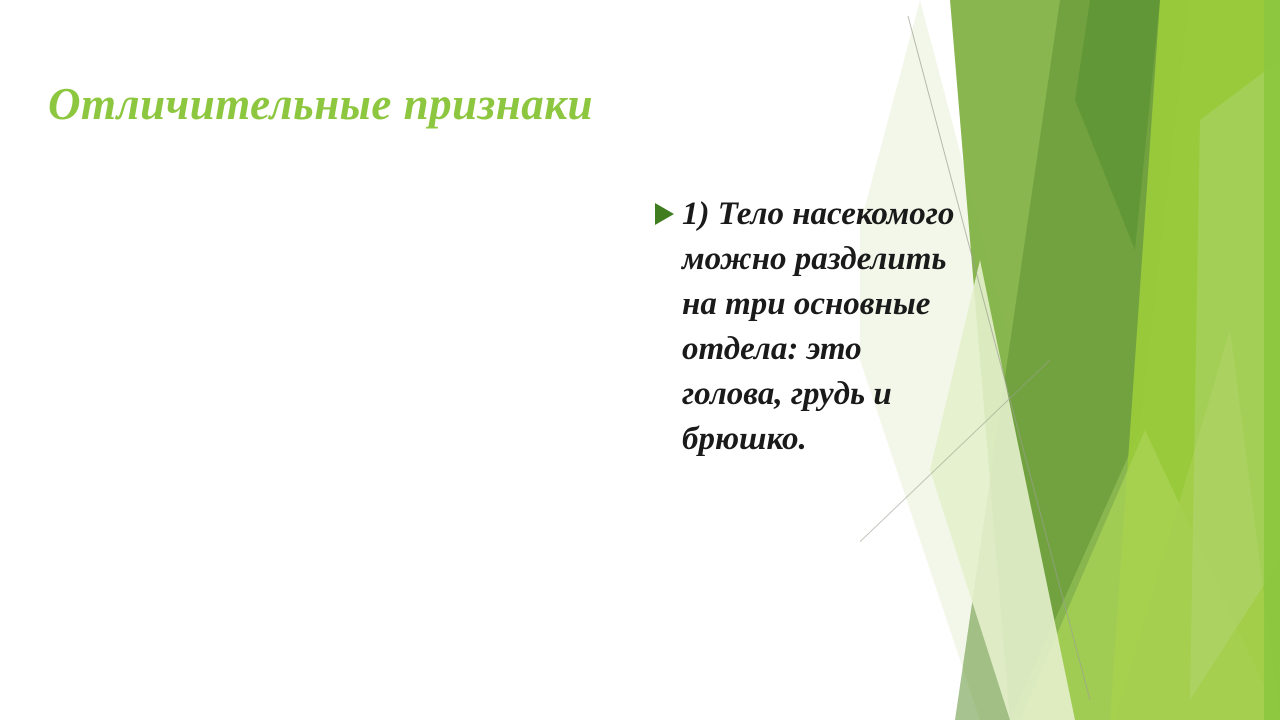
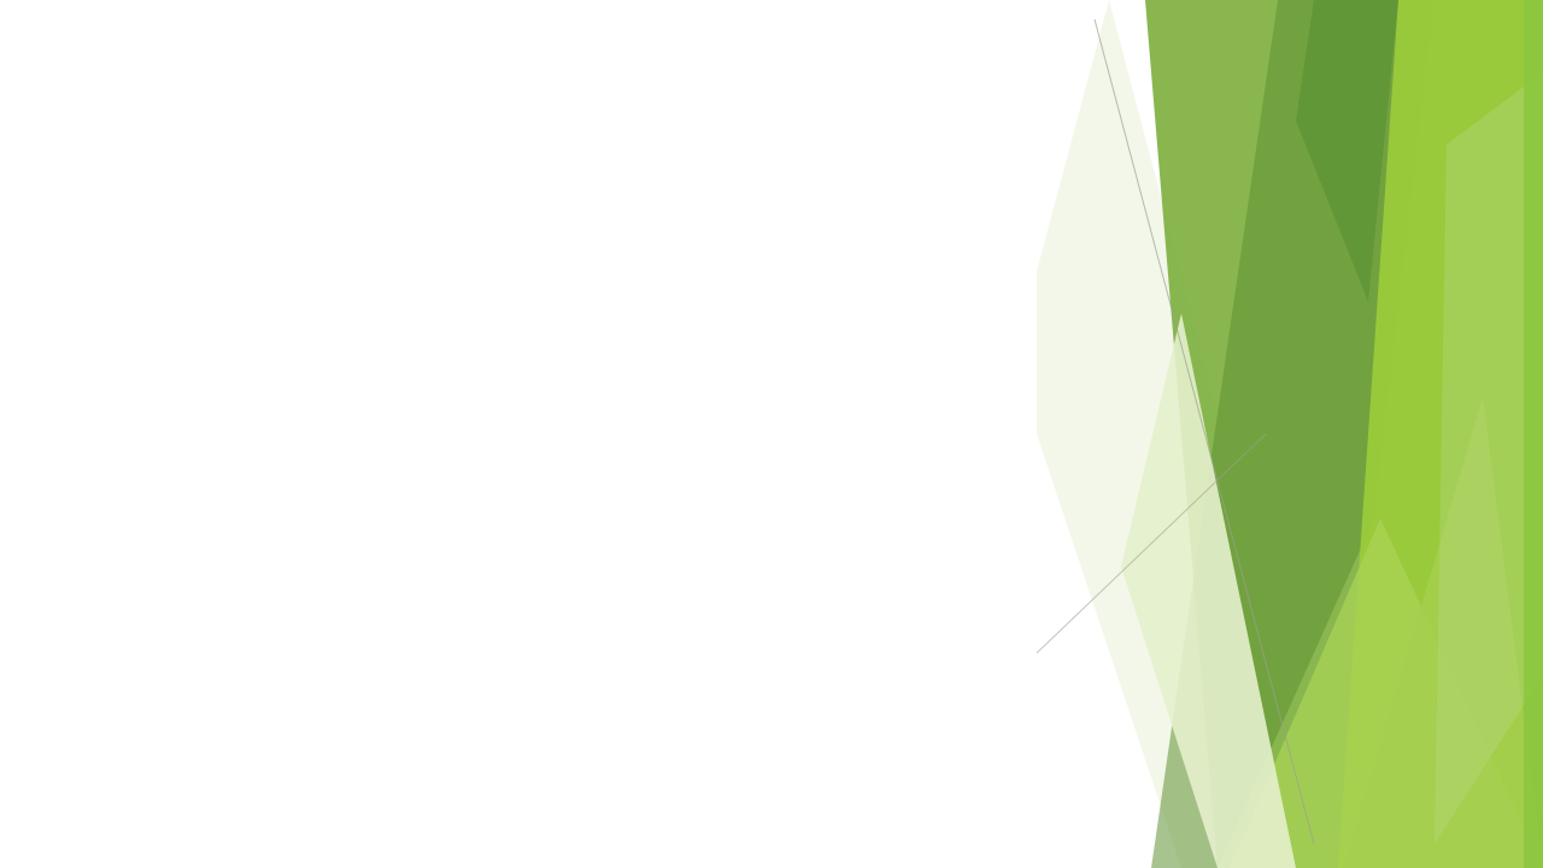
- Отличительные признаки
- 1) Тело насекомого можно разделить на три основные отдела: это голова, грудь и брюшко.
